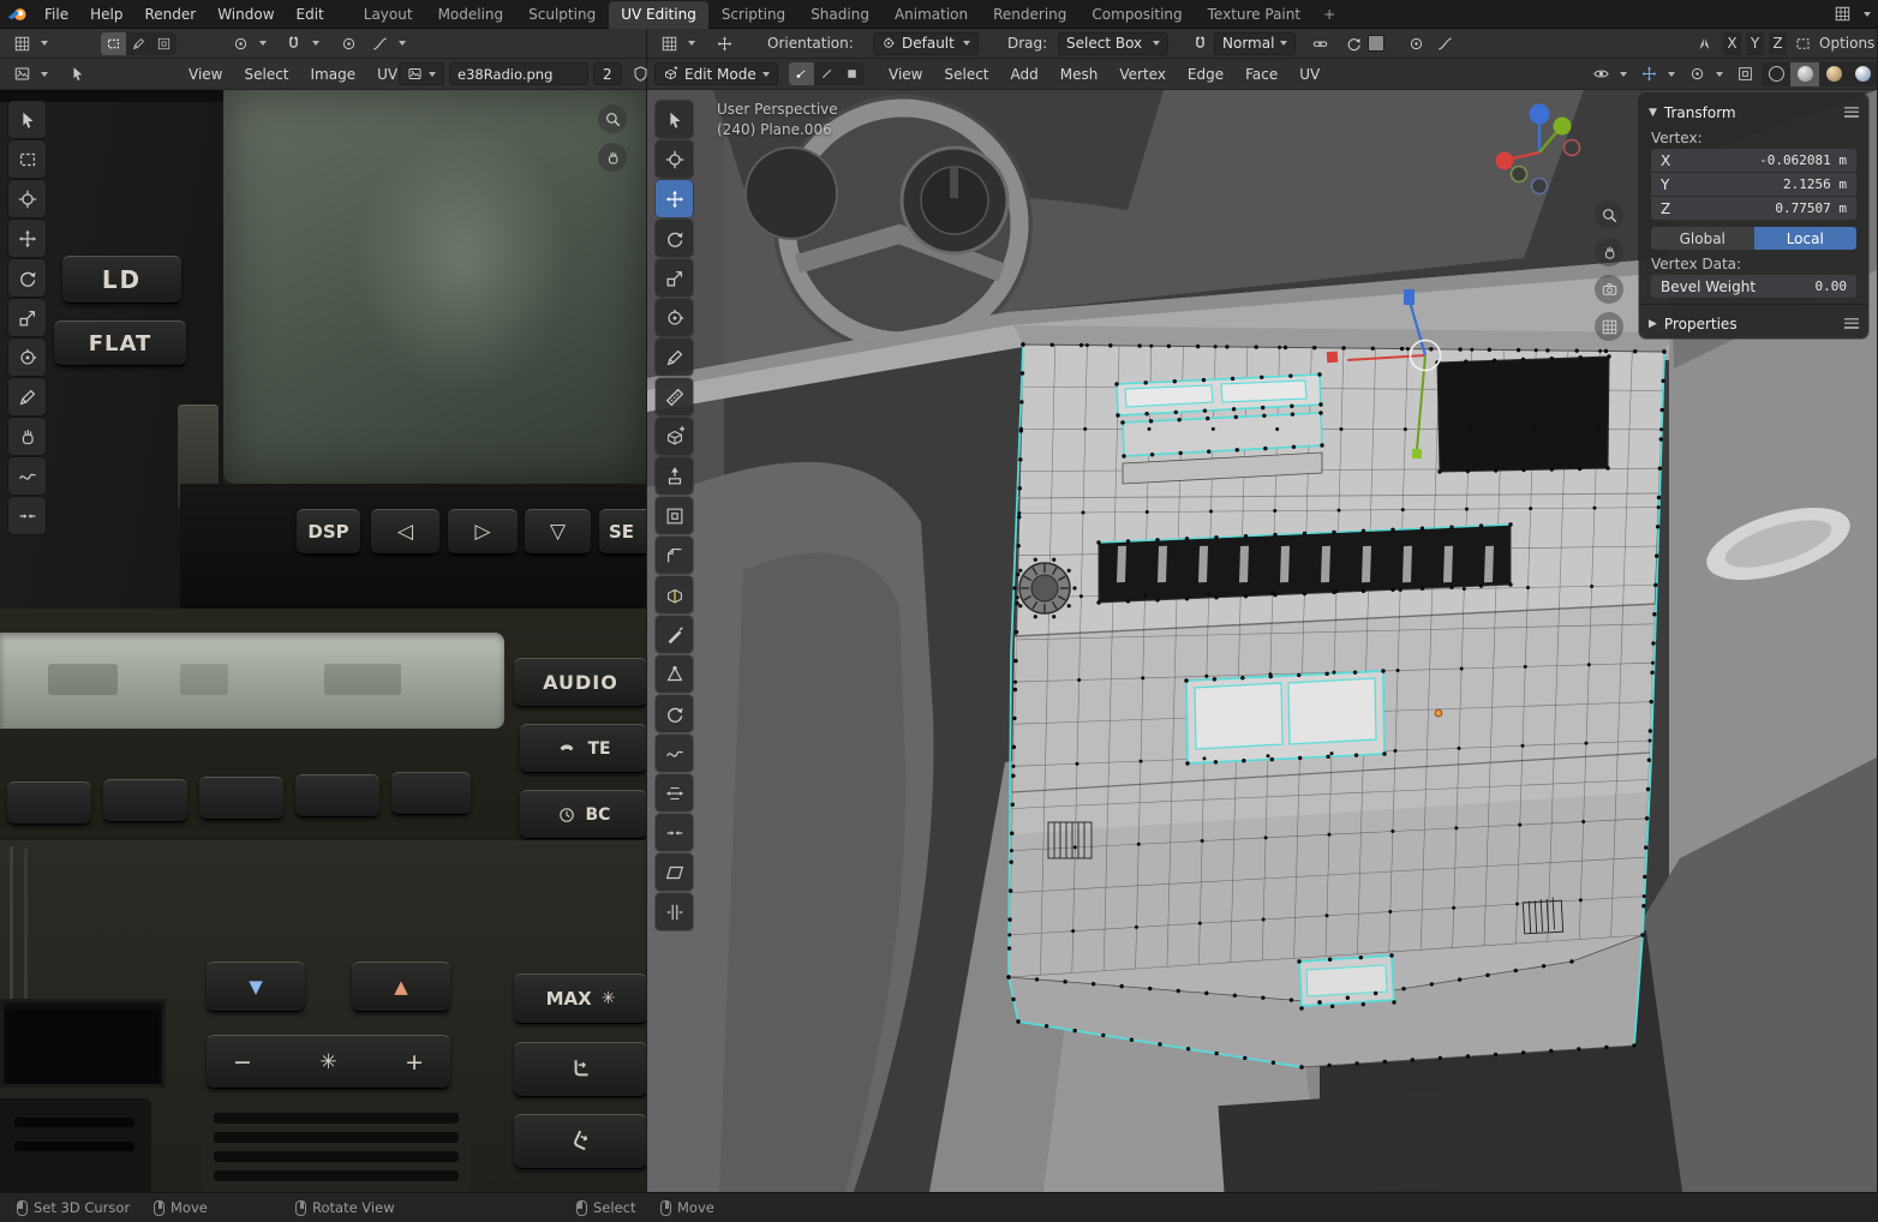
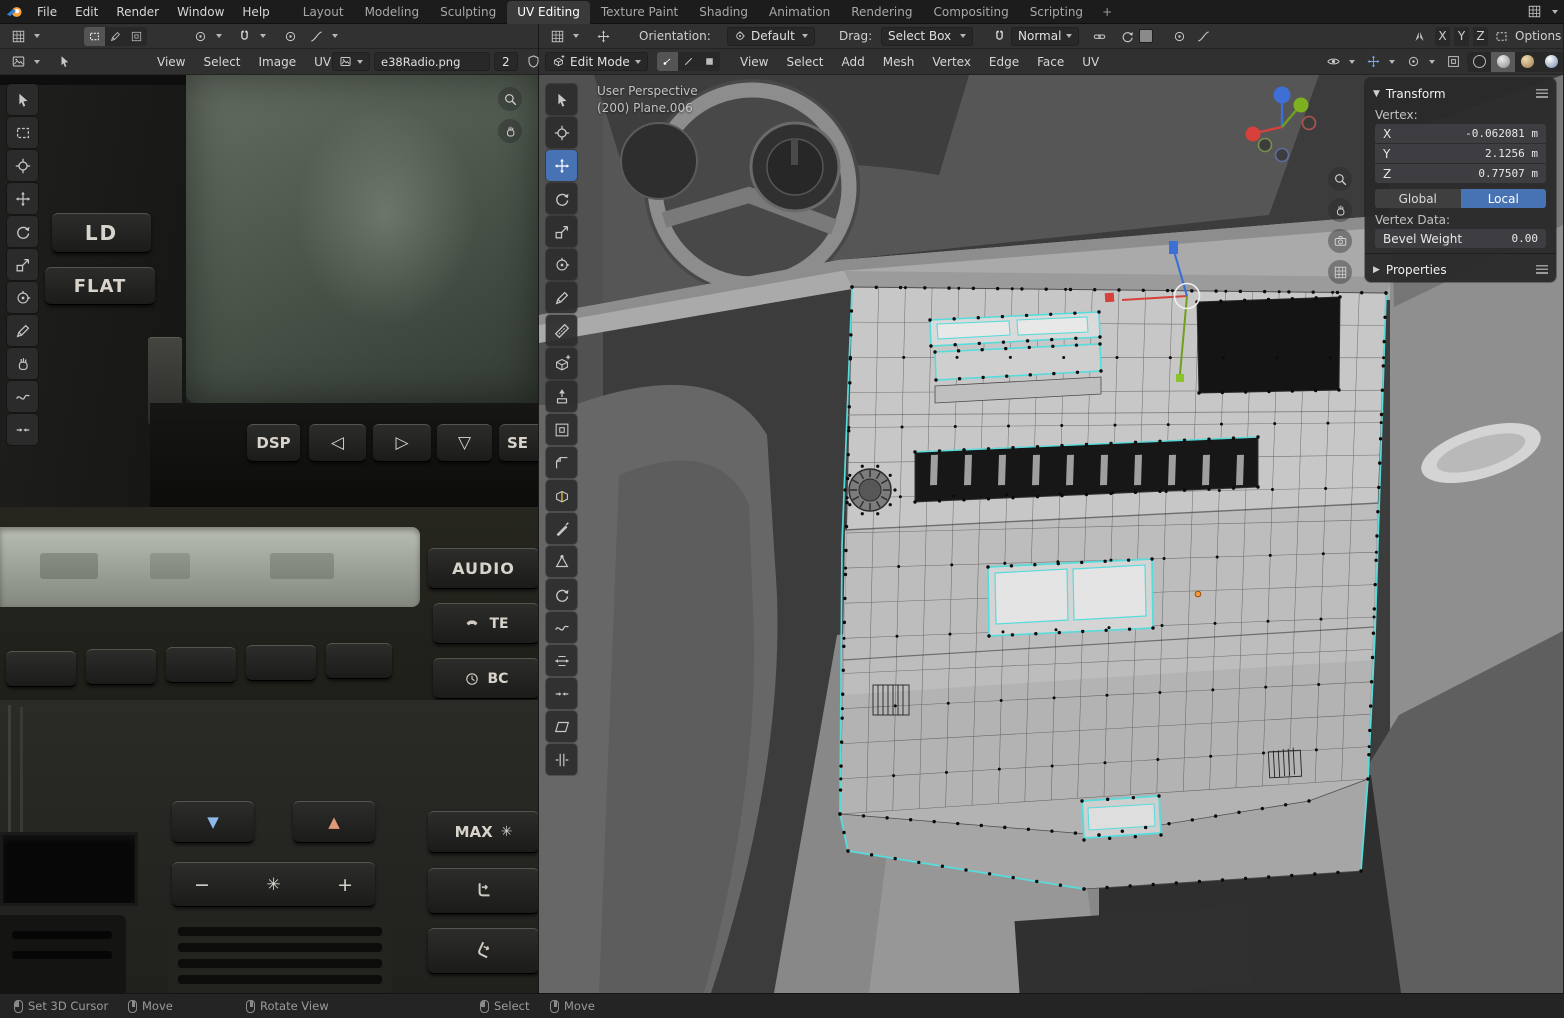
  File
- Help
+ Edit
  Render
  Window
- Edit
+ Help
  Layout
  Modeling
  Sculpting
  UV Editing
- Scripting
+ Texture Paint
  Shading
  Animation
  Rendering
  Compositing
- Texture Paint
+ Scripting
  +
  View
  Select
  Image
  UV
  e38Radio.png
  2
  LD
  FLAT
  DSP
  ◁
  ▷
  ▽
  SE
  AUDIO
  TE
  BC
  ▼
  ▲
  MAX
  ✳
  −
  ✳
  +
  Orientation:
  Default
  Drag:
  Select Box
  Normal
  X
  Y
  Z
  Options
  Edit Mode
  View
  Select
  Add
  Mesh
  Vertex
  Edge
  Face
  UV
  User Perspective
- (240) Plane.006
+ (200) Plane.006
  ▼
  Transform
  Vertex:
  X
  -0.062081 m
  Y
  2.1256 m
  Z
  0.77507 m
  Global
  Local
  Vertex Data:
  Bevel Weight
  0.00
  ▶
  Properties
  Set 3D Cursor
  Move
  Rotate View
  Select
  Move
